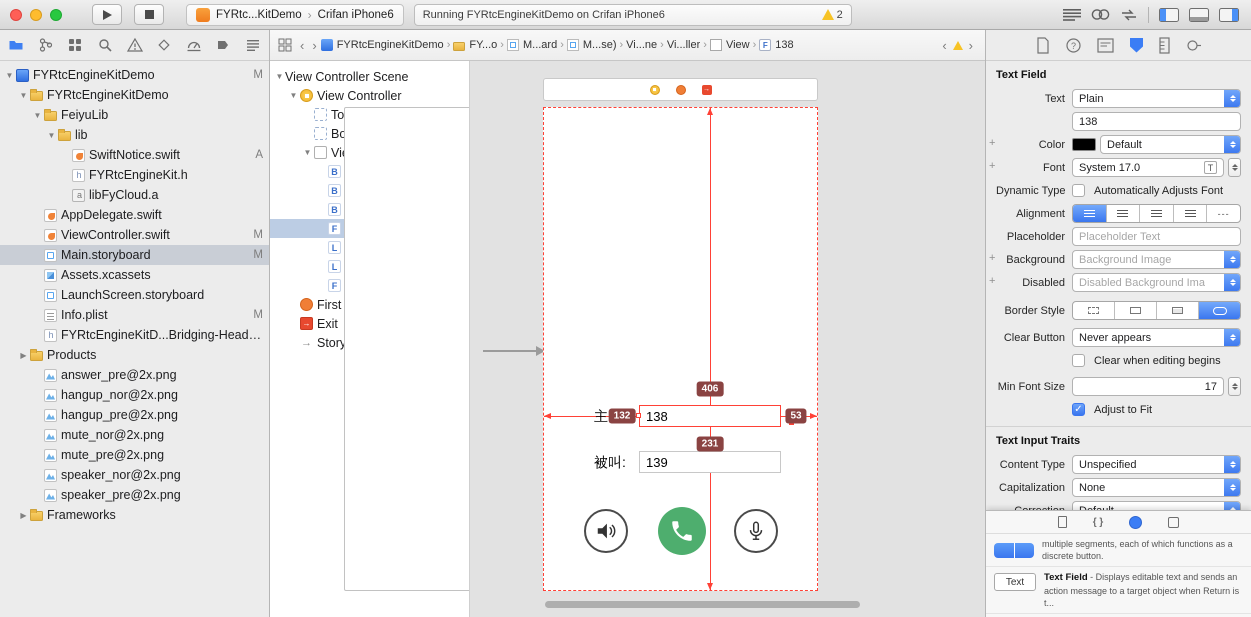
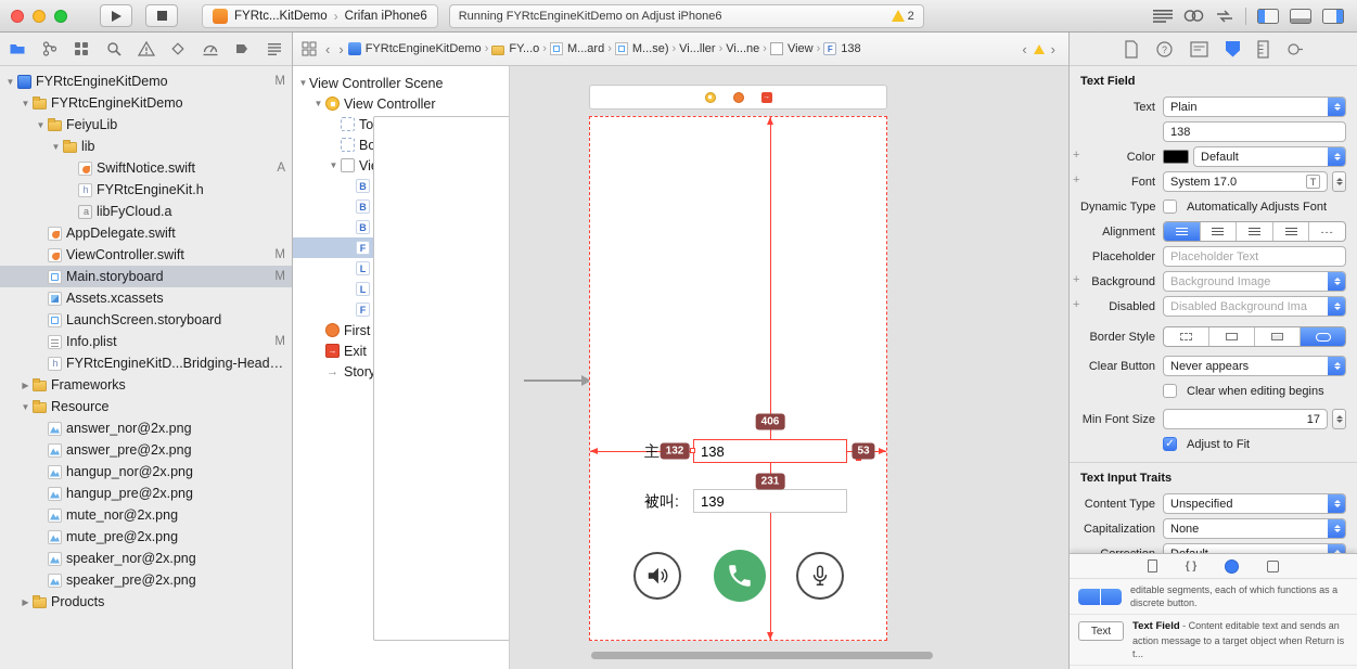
  FYRtc...KitDemo
  Crifan iPhone6
- Running FYRtcEngineKitDemo on Crifan iPhone6
+ Running FYRtcEngineKitDemo on Adjust iPhone6
  2
  FYRtcEngineKitDemo
  M
  FYRtcEngineKitDemo
  FeiyuLib
  lib
  SwiftNotice.swift
  A
  FYRtcEngineKit.h
  libFyCloud.a
  AppDelegate.swift
  ViewController.swift
  M
  Main.storyboard
  M
  Assets.xcassets
  LaunchScreen.storyboard
  Info.plist
  M
  FYRtcEngineKitD...Bridging-Header.
- Products
+ Frameworks
+ Resource
+ answer_nor@2x.png
  answer_pre@2x.png
  hangup_nor@2x.png
  hangup_pre@2x.png
  mute_nor@2x.png
  mute_pre@2x.png
  speaker_nor@2x.png
  speaker_pre@2x.png
- Frameworks
+ Products
  ‹
  ›
  FYRtcEngineKitDemo
  ›
  FY...o
  ›
  M...ard
  ›
  M...se)
  ›
- Vi...ne
+ Vi...ller
  ›
- Vi...ller
+ Vi...ne
  ›
  View
  ›
  138
  ‹
  ›
  View Controller Scene
  View Controller
  Exit
  138
  406
  132
  53
  231
  被叫:
  139
  ?
  Text Field
  Text
  Plain
  138
  +
  Color
  Default
  +
  Font
  System 17.0
  Dynamic Type
  Automatically Adjusts Font
  Alignment
  Placeholder
  Placeholder Text
  +
  Background
  Background Image
  +
  Disabled
  Disabled Background Ima
  Border Style
  Clear Button
  Never appears
  Clear when editing begins
  Min Font Size
  17
  Adjust to Fit
  Text Input Traits
  Content Type
  Unspecified
  Capitalization
  None
- multiple segments, each of which functions as a discrete button.
+ editable segments, each of which functions as a discrete button.
  Text
- Text Field - Displays editable text and sends an action message to a target object when Return is t...
+ Text Field - Content editable text and sends an action message to a target object when Return is t...
